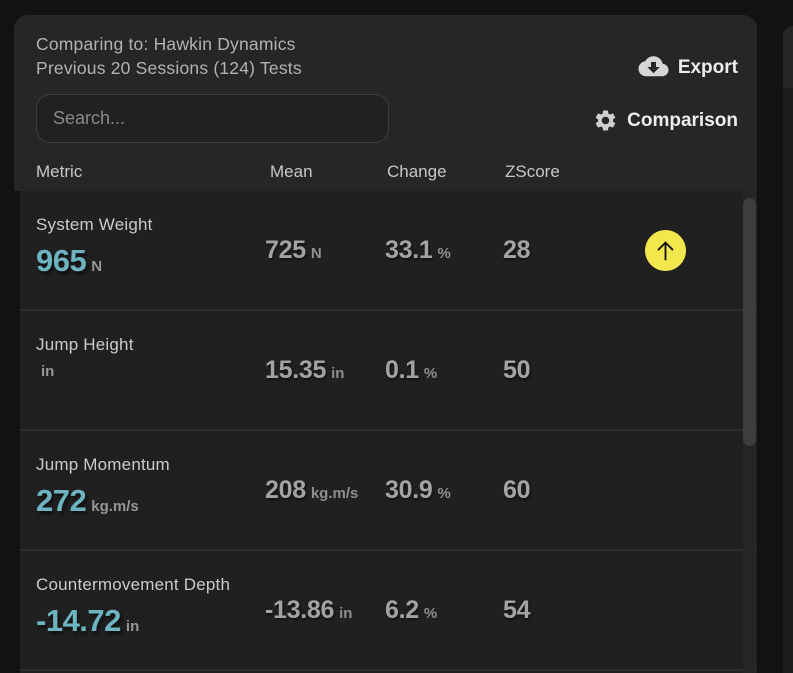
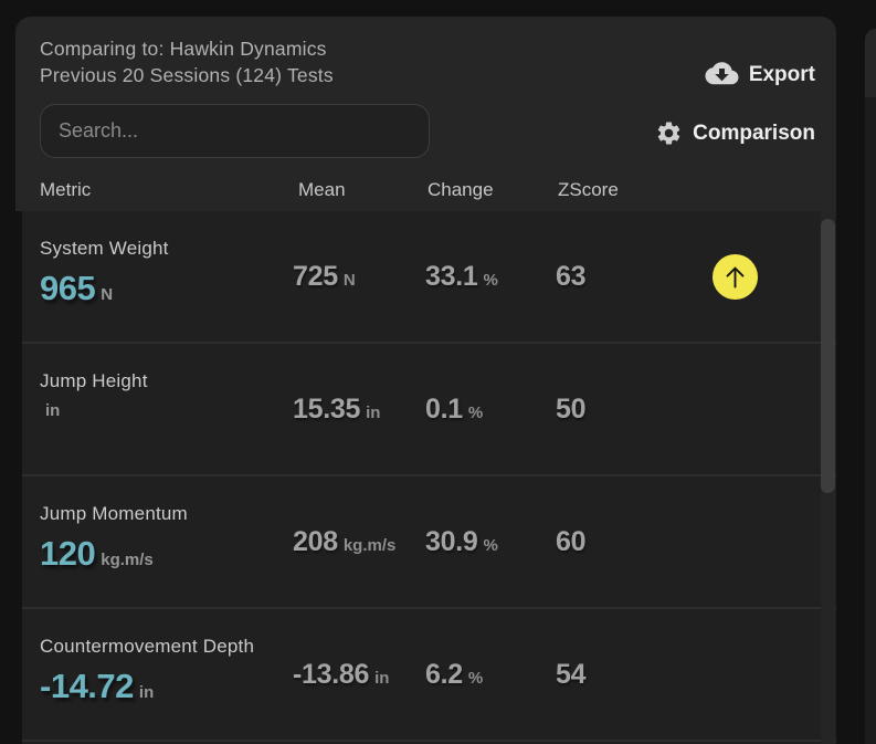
  Comparing to: Hawkin Dynamics
  Previous 20 Sessions (124) Tests
  Export
  Search...
  Comparison
  Metric
  Mean
  Change
  ZScore
  System Weight
  965
  N
  725
  N
  33.1
  %
- 28
+ 63
  Jump Height
  in
  15.35
  in
  0.1
  %
  50
  Jump Momentum
- 272
+ 120
  kg.m/s
  208
  kg.m/s
  30.9
  %
  60
  Countermovement Depth
  -14.72
  in
  -13.86
  in
  6.2
  %
  54
